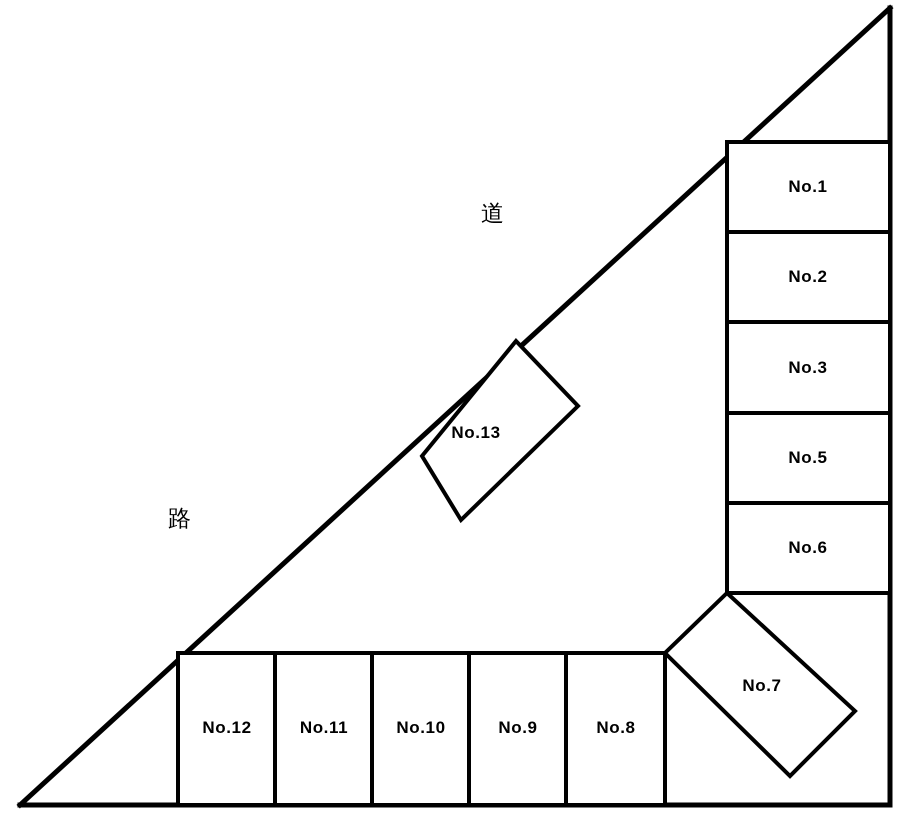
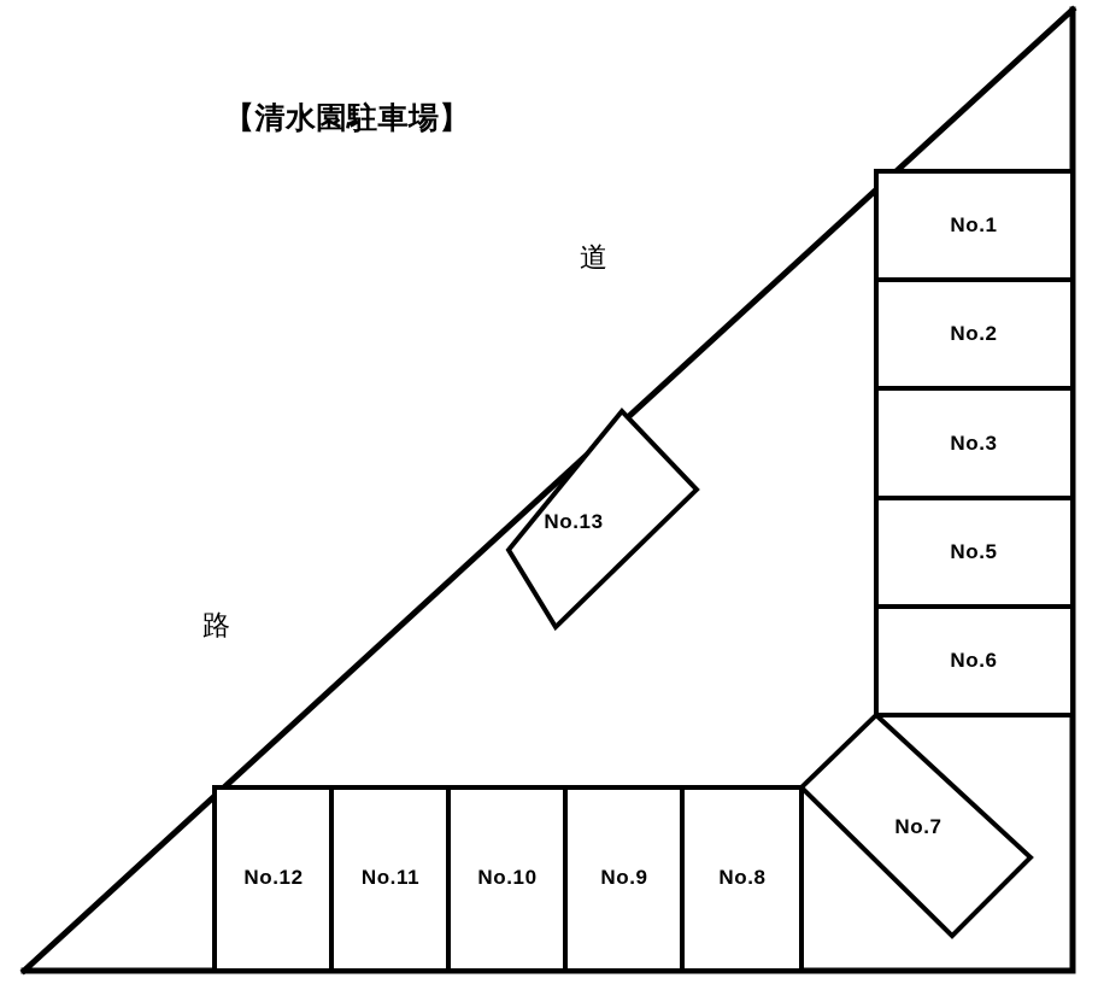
+ 【清水園駐車場】
  道
  路
  No.1
  No.2
  No.3
  No.5
  No.6
  No.7
  No.8
  No.9
  No.10
  No.11
  No.12
  No.13
